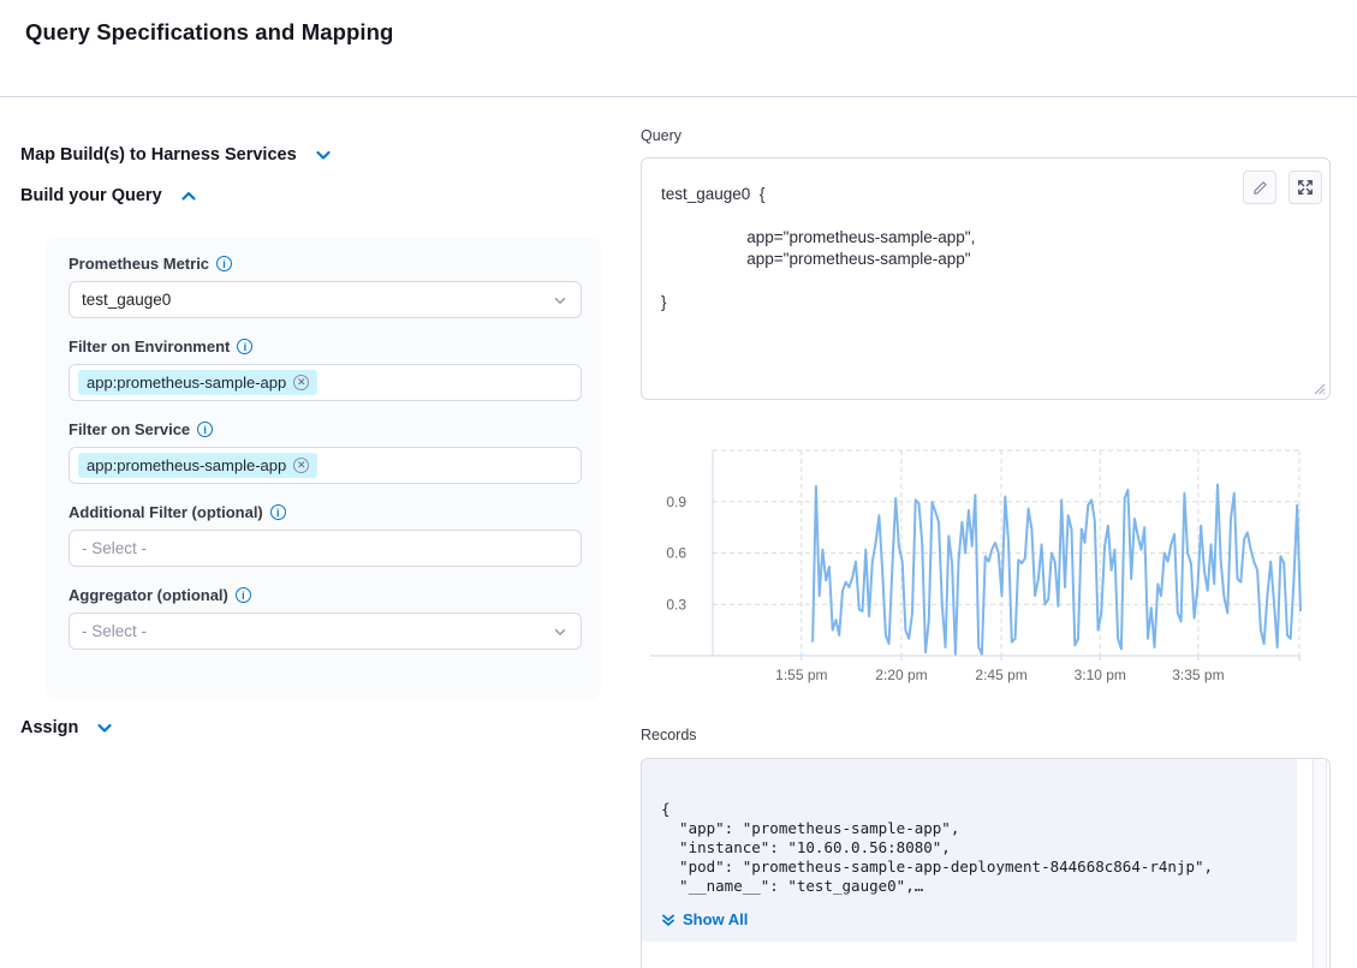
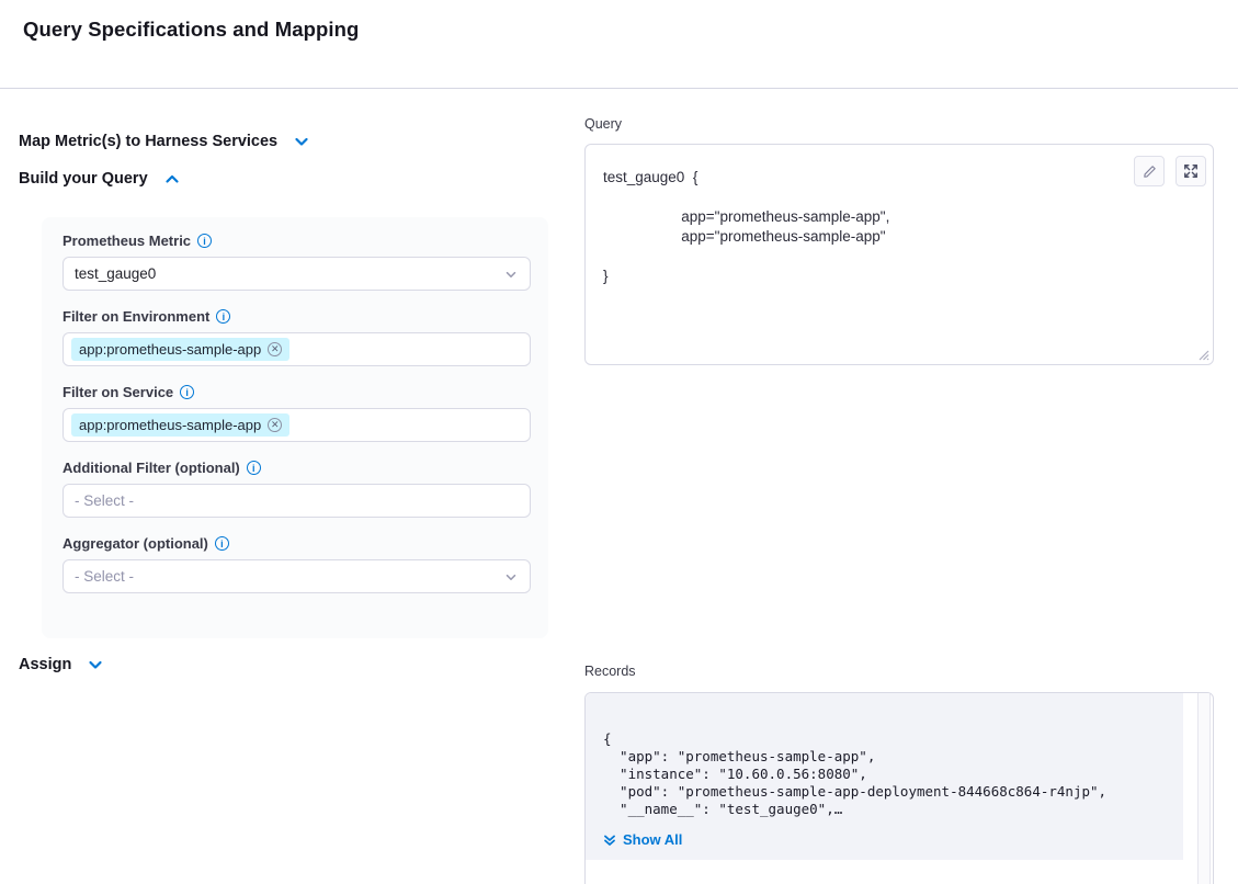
  Query Specifications and Mapping
- Map Build(s) to Harness Services
+ Map Metric(s) to Harness Services
  Build your Query
  Prometheus Metric
  i
  test_gauge0
  Filter on Environment
  i
  app:prometheus-sample-app
  ✕
  Filter on Service
  i
  app:prometheus-sample-app
  ✕
  Additional Filter (optional)
  i
  - Select -
  Aggregator (optional)
  i
  - Select -
  Assign
  Query
  test_gauge0 {
  app="prometheus-sample-app",
  app="prometheus-sample-app"
  }
- 0.3
- 0.6
- 0.9
- 1:55 pm
- 2:20 pm
- 2:45 pm
- 3:10 pm
- 3:35 pm
  Records
  {
  "app": "prometheus-sample-app",
  "instance": "10.60.0.56:8080",
  "pod": "prometheus-sample-app-deployment-844668c864-r4njp",
  "__name__": "test_gauge0",…
  Show All
